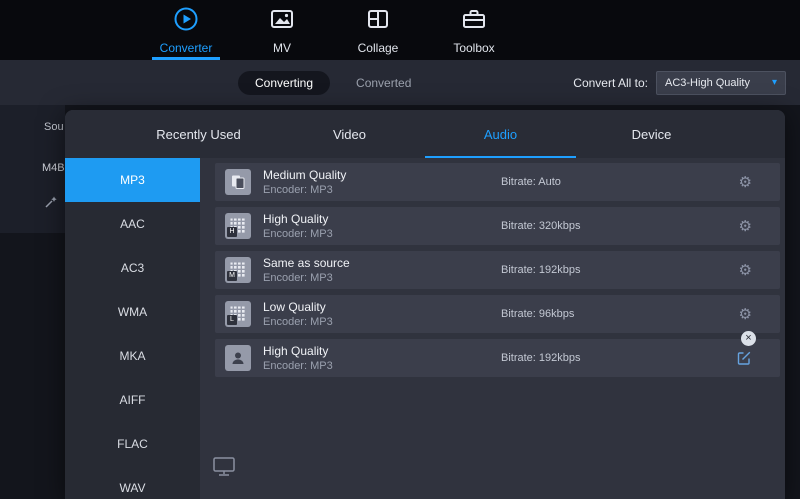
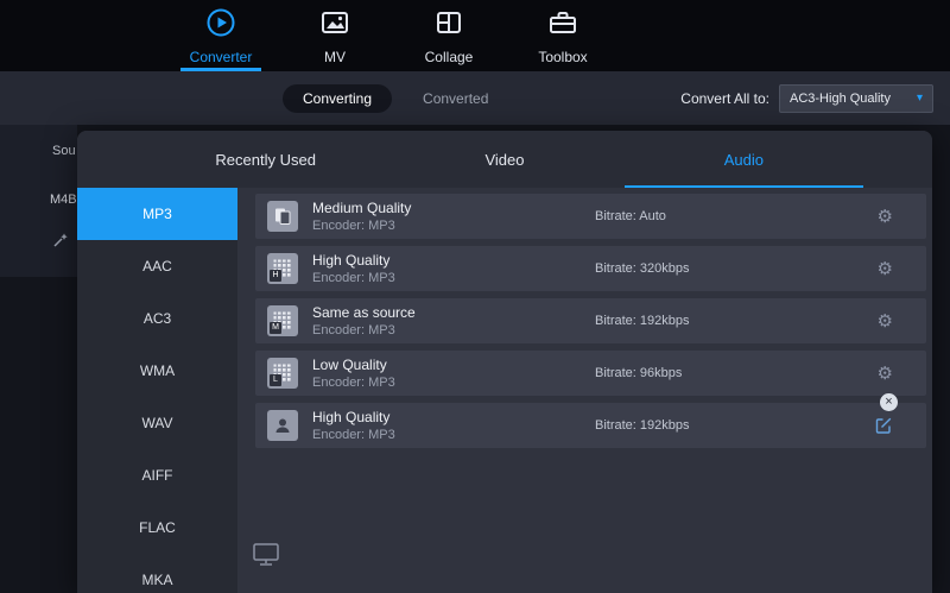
  Converter
  MV
  Collage
  Toolbox
  Converting
  Converted
  Convert All to:
  AC3-High Quality
  ▾
  Sou
  M4B
  Recently Used
  Video
  Audio
- Device
  MP3
  AAC
  AC3
  WMA
- MKA
+ WAV
  AIFF
  FLAC
- WAV
+ MKA
  Medium Quality
  Encoder: MP3
  Bitrate: Auto
  ⚙
  High Quality
  Encoder: MP3
  Bitrate: 320kbps
  ⚙
  Same as source
  Encoder: MP3
  Bitrate: 192kbps
  ⚙
  Low Quality
  Encoder: MP3
  Bitrate: 96kbps
  ⚙
  ×
  High Quality
  Encoder: MP3
  Bitrate: 192kbps
